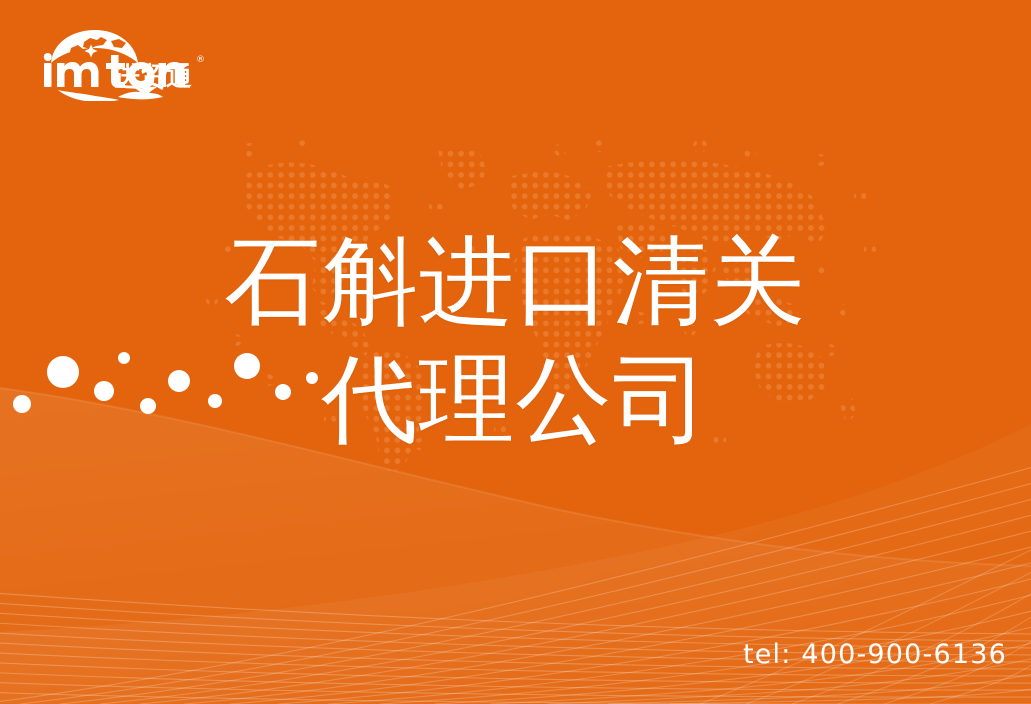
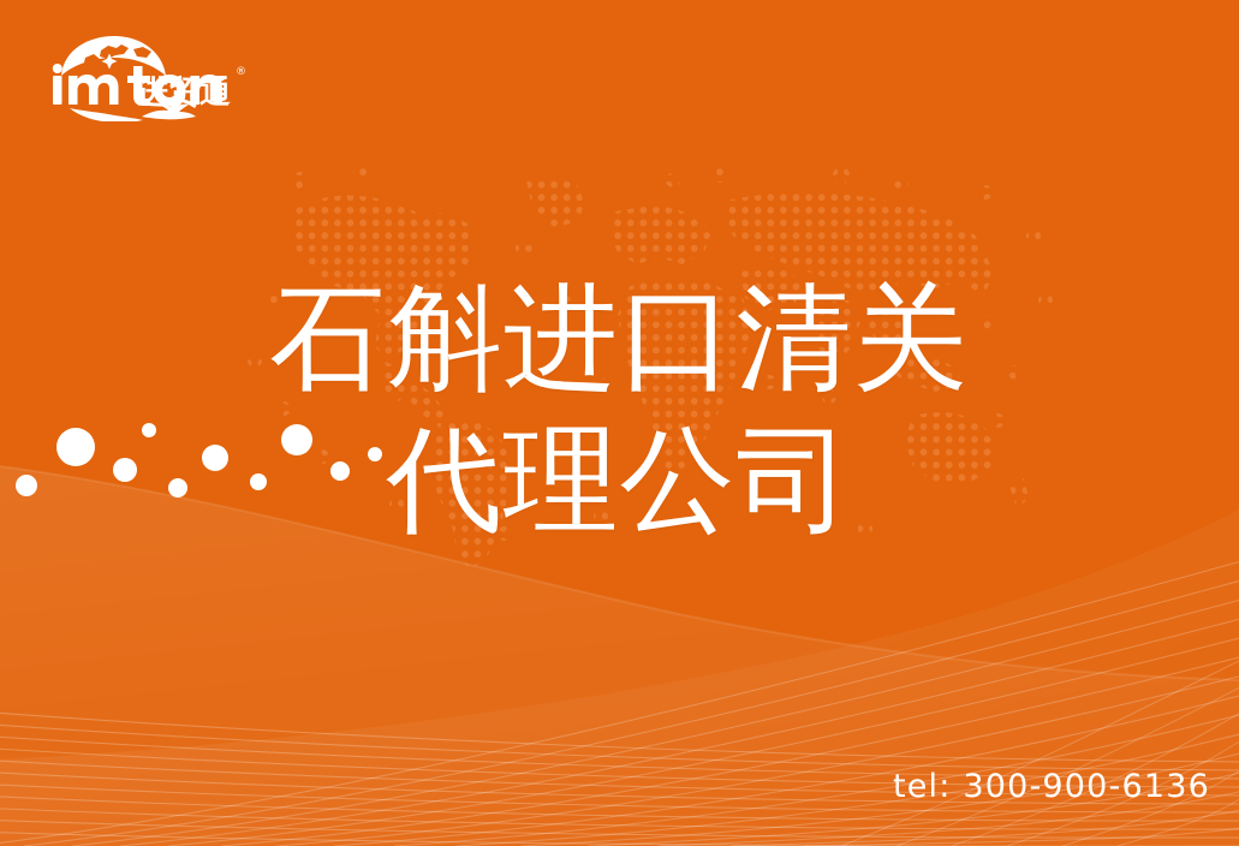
  进贸通
  ®
  石斛进口清关
  代理公司
- tel: 400-900-6136
+ tel: 300-900-6136
